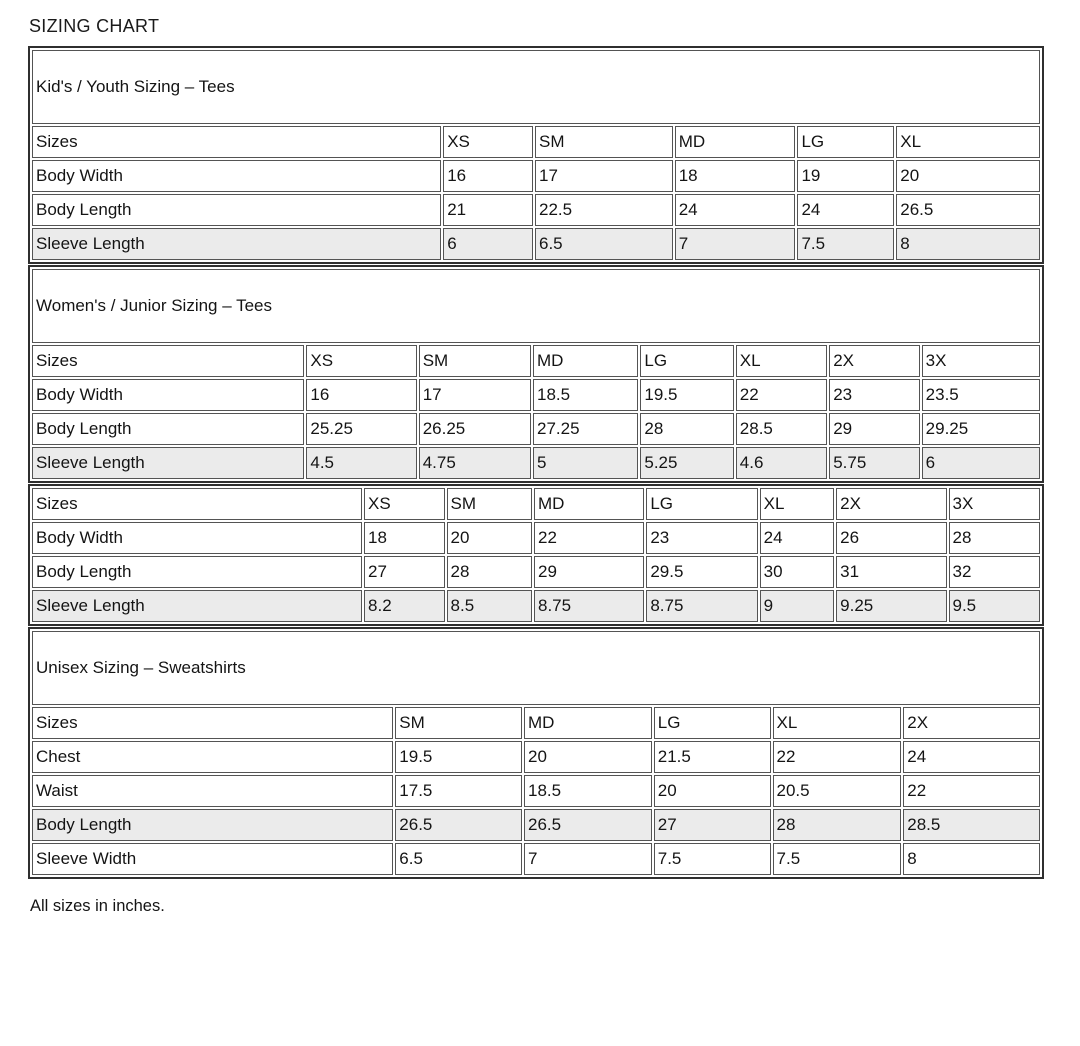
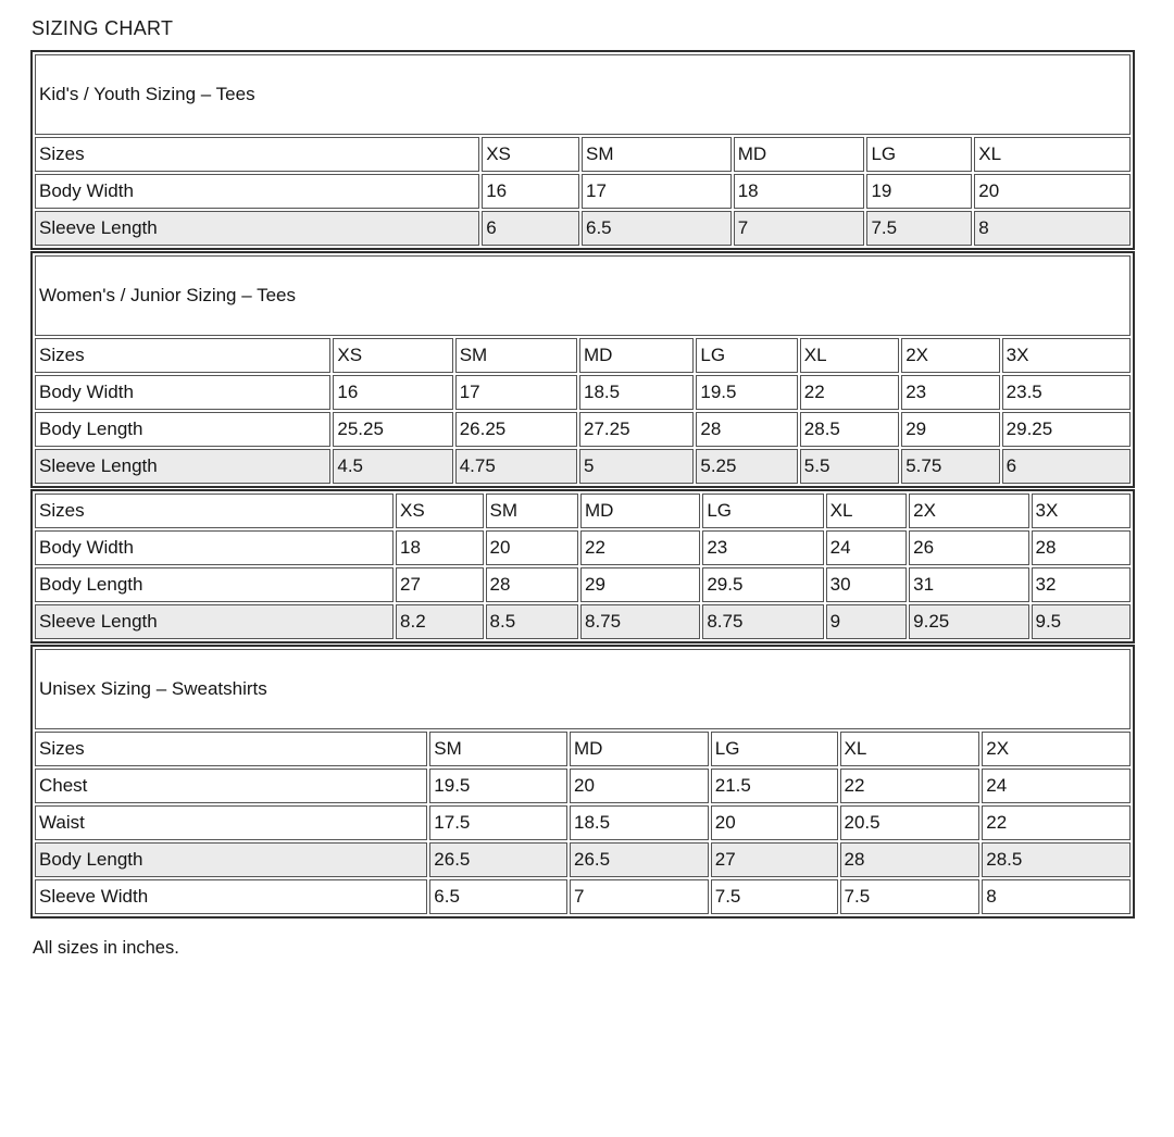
  SIZING CHART
  Kid's / Youth Sizing – Tees
  Sizes	XS	SM	MD	LG	XL
  Body Width	16	17	18	19	20
- Body Length	21	22.5	24	24	26.5
  Sleeve Length	6	6.5	7	7.5	8
  Women's / Junior Sizing – Tees
  Sizes	XS	SM	MD	LG	XL	2X	3X
  Body Width	16	17	18.5	19.5	22	23	23.5
  Body Length	25.25	26.25	27.25	28	28.5	29	29.25
- Sleeve Length	4.5	4.75	5	5.25	4.6	5.75	6
+ Sleeve Length	4.5	4.75	5	5.25	5.5	5.75	6
  Sizes	XS	SM	MD	LG	XL	2X	3X
  Body Width	18	20	22	23	24	26	28
  Body Length	27	28	29	29.5	30	31	32
  Sleeve Length	8.2	8.5	8.75	8.75	9	9.25	9.5
  Unisex Sizing – Sweatshirts
  Sizes	SM	MD	LG	XL	2X
  Chest	19.5	20	21.5	22	24
  Waist	17.5	18.5	20	20.5	22
  Body Length	26.5	26.5	27	28	28.5
  Sleeve Width	6.5	7	7.5	7.5	8
  All sizes in inches.
